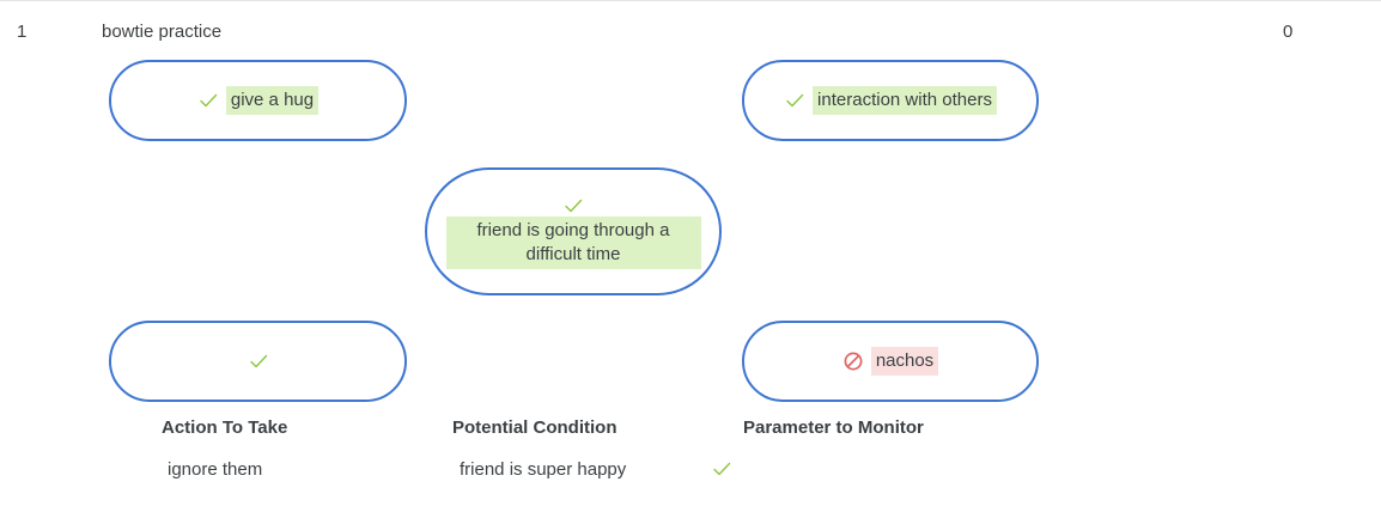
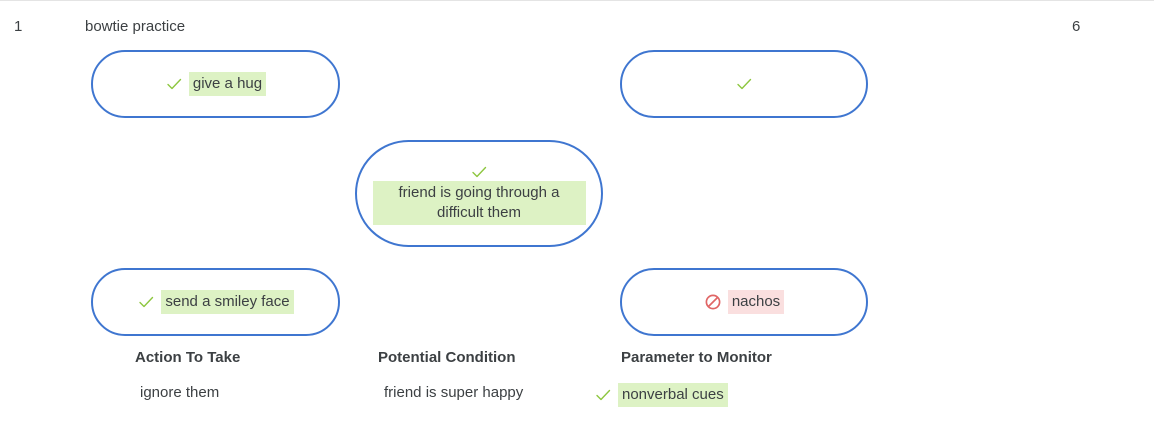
  1
  bowtie practice
- 0
+ 6
  give a hug
- interaction with others
- friend is going through a difficult time
+ friend is going through a difficult them
+ send a smiley face
  nachos
  Action To Take
  Potential Condition
  Parameter to Monitor
  ignore them
  friend is super happy
+ nonverbal cues
